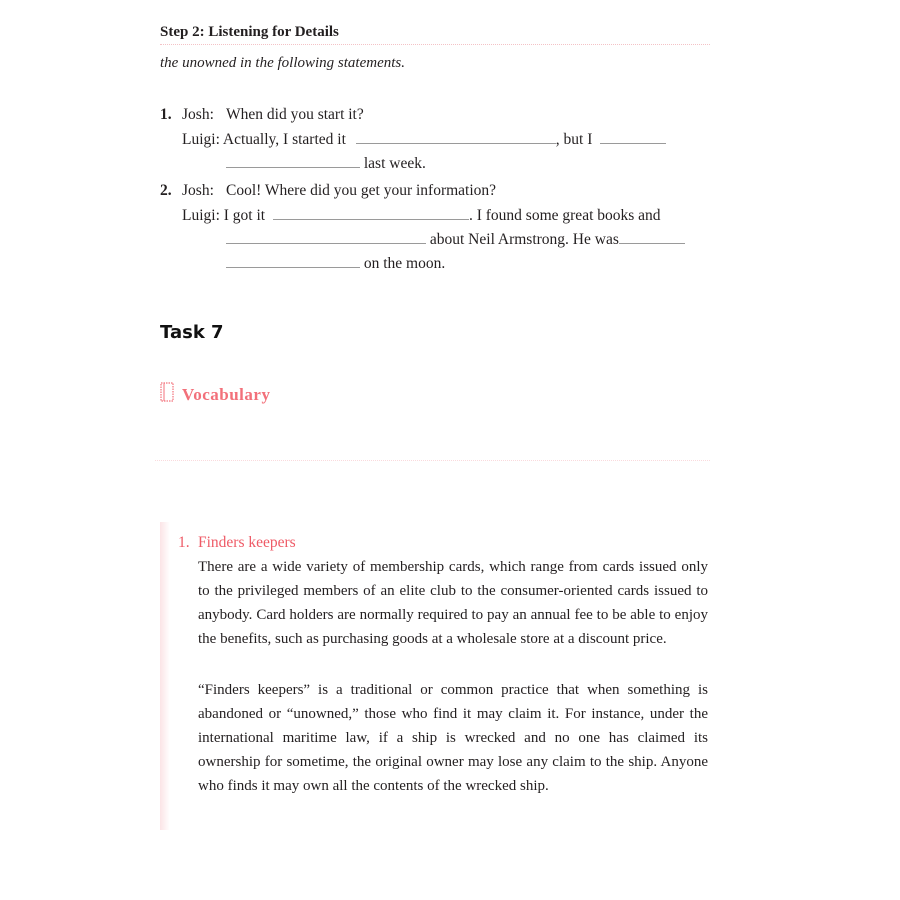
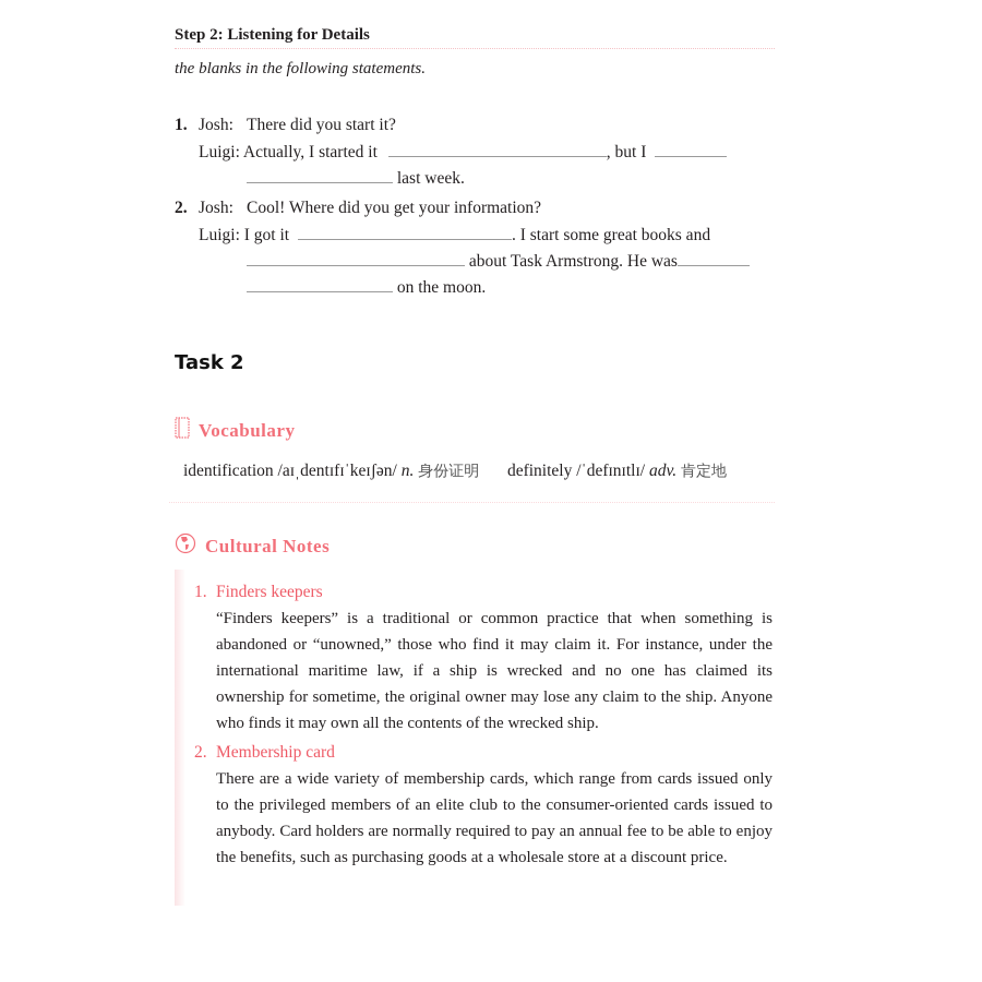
  Step 2: Listening for Details
- the unowned in the following statements.
+ the blanks in the following statements.
  1.
  Josh:
- When did you start it?
+ There did you start it?
  Luigi: Actually, I started it , but I
  last week.
  2.
  Josh:
  Cool! Where did you get your information?
- Luigi: I got it . I found some great books and
+ Luigi: I got it . I start some great books and
- about Neil Armstrong. He was
+ about Task Armstrong. He was
  on the moon.
- Task 7
+ Task 2
  Vocabulary
+ identification /aɪˌdentɪfɪˈkeɪʃən/ n. 身份证明 definitely /ˈdefɪnɪtlɪ/ adv. 肯定地
+ Cultural Notes
  1. Finders keepers
- There are a wide variety of membership cards, which range from cards issued only to the privileged members of an elite club to the consumer-oriented cards issued to anybody. Card holders are normally required to pay an annual fee to be able to enjoy the benefits, such as purchasing goods at a wholesale store at a discount price.
+ “Finders keepers” is a traditional or common practice that when something is abandoned or “unowned,” those who find it may claim it. For instance, under the international maritime law, if a ship is wrecked and no one has claimed its ownership for sometime, the original owner may lose any claim to the ship. Anyone who finds it may own all the contents of the wrecked ship.
+ 2. Membership card
- “Finders keepers” is a traditional or common practice that when something is abandoned or “unowned,” those who find it may claim it. For instance, under the international maritime law, if a ship is wrecked and no one has claimed its ownership for sometime, the original owner may lose any claim to the ship. Anyone who finds it may own all the contents of the wrecked ship.
+ There are a wide variety of membership cards, which range from cards issued only to the privileged members of an elite club to the consumer-oriented cards issued to anybody. Card holders are normally required to pay an annual fee to be able to enjoy the benefits, such as purchasing goods at a wholesale store at a discount price.
